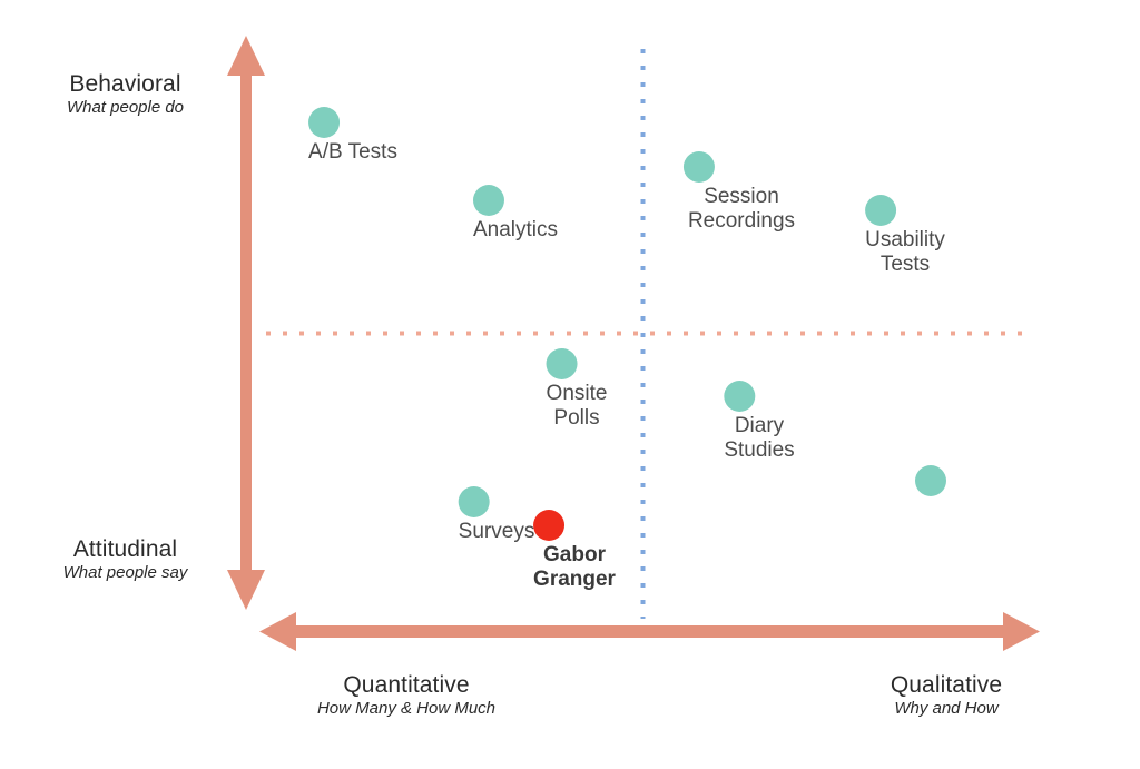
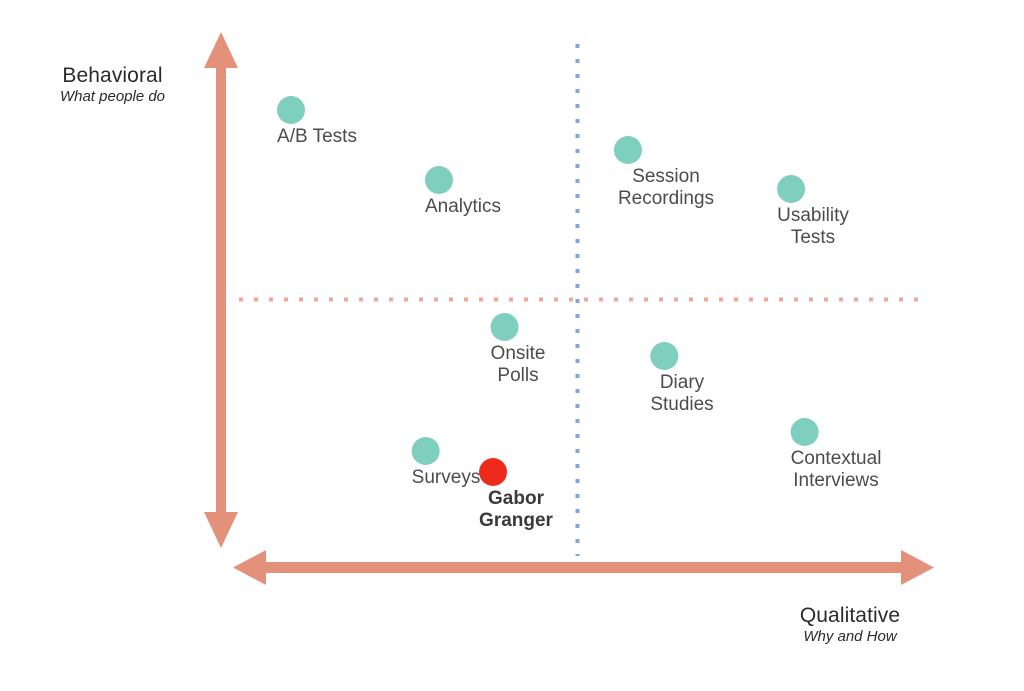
  Behavioral
  What people do
- Attitudinal
- What people say
- Quantitative
- How Many & How Much
  Qualitative
  Why and How
  A/B Tests
  Analytics
  Session
  Recordings
  Usability
  Tests
  Onsite
  Polls
  Diary
  Studies
+ Contextual
+ Interviews
  Surveys
  Gabor
  Granger
